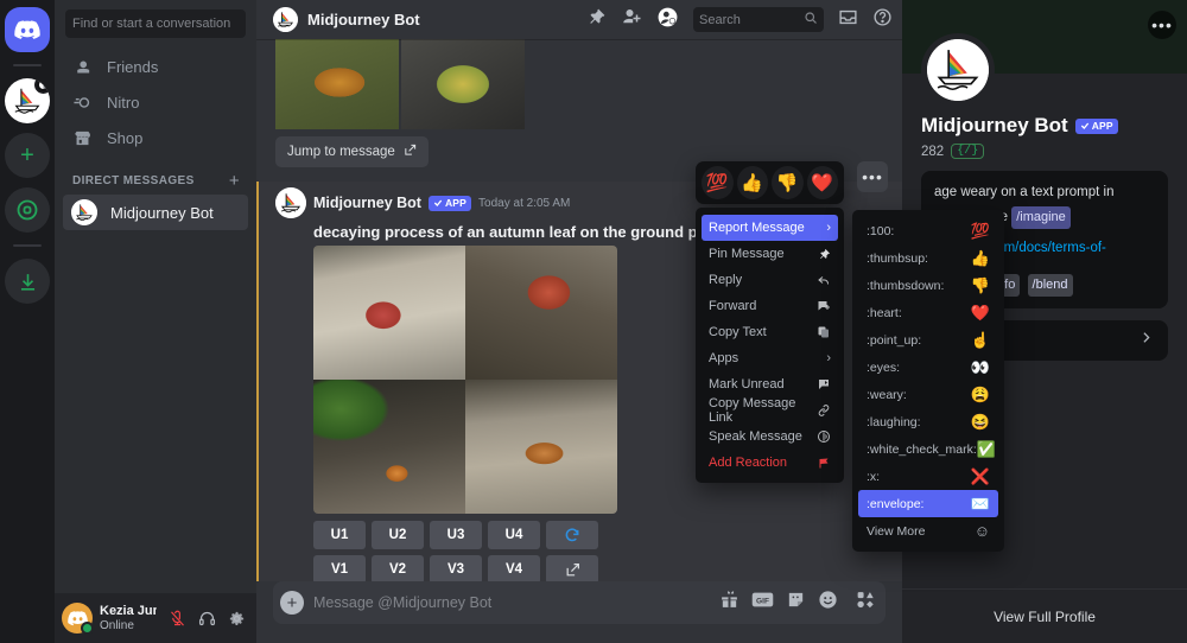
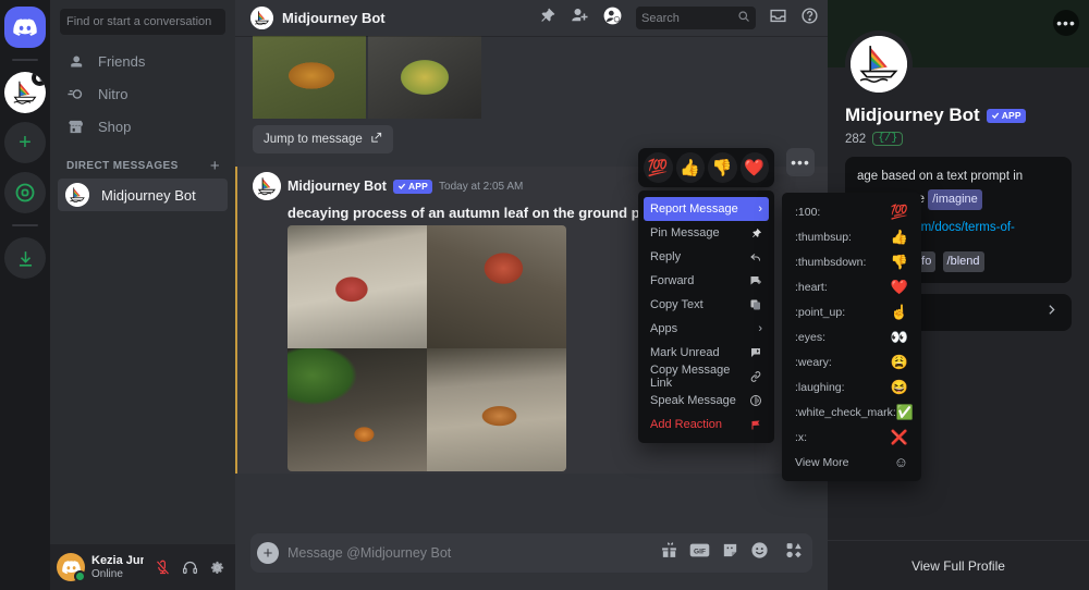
  +
  Find or start a conversation
  Friends
  Nitro
  Shop
  DIRECT MESSAGES
  +
  Midjourney Bot
  Online
  Midjourney Bot
  Search
  Jump to message
  Midjourney Bot
  APP
  Today at 2:05 AM
  decaying process of an autumn leaf on the ground p
- U1
- U2
- U3
- U4
- V1
- V2
- V3
- V4
  +
  Message @Midjourney Bot
  •••
  Midjourney Bot
  APP
  282
  {/}
- age weary on a text prompt in
+ age based on a text prompt in
  View Full Profile
  💯
  👍
  👎
  ❤️
  •••
  Report Message
  ›
  Pin Message
  Reply
  Forward
  Copy Text
  Apps
  ›
  Mark Unread
  Copy Message Link
  Speak Message
  Add Reaction
  :100:
  💯
  :thumbsup:
  👍
  :thumbsdown:
  👎
  :heart:
  ❤️
  :point_up:
  ☝️
  :eyes:
  👀
  :weary:
  😩
  :laughing:
  😆
  :white_check_mark:
  ✅
  :x:
  ❌
- :envelope:
- ✉️
  View More
  ☺
